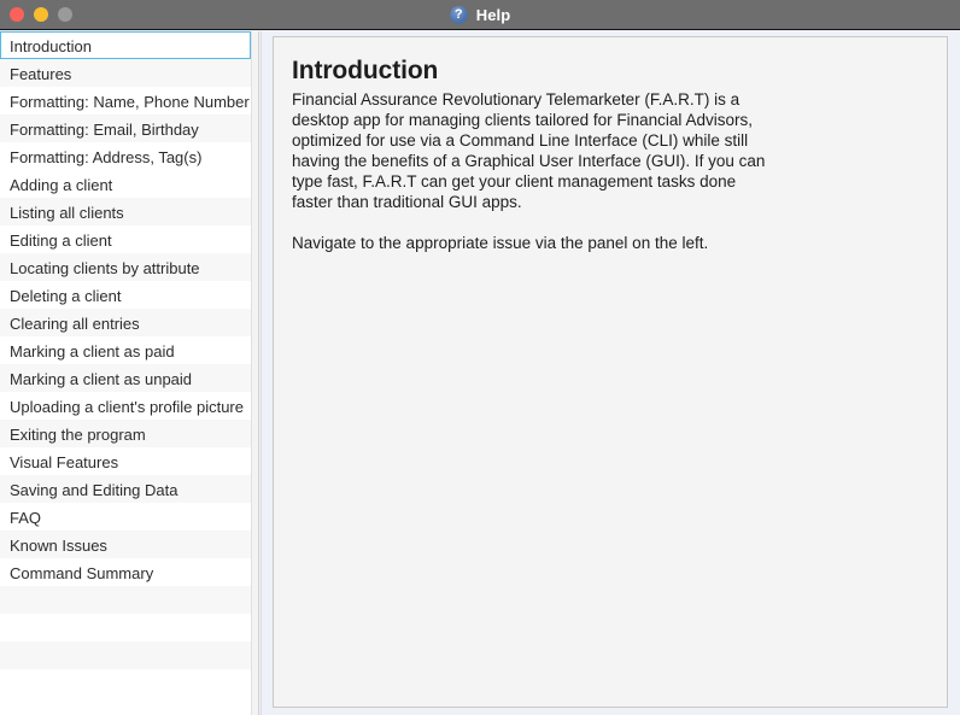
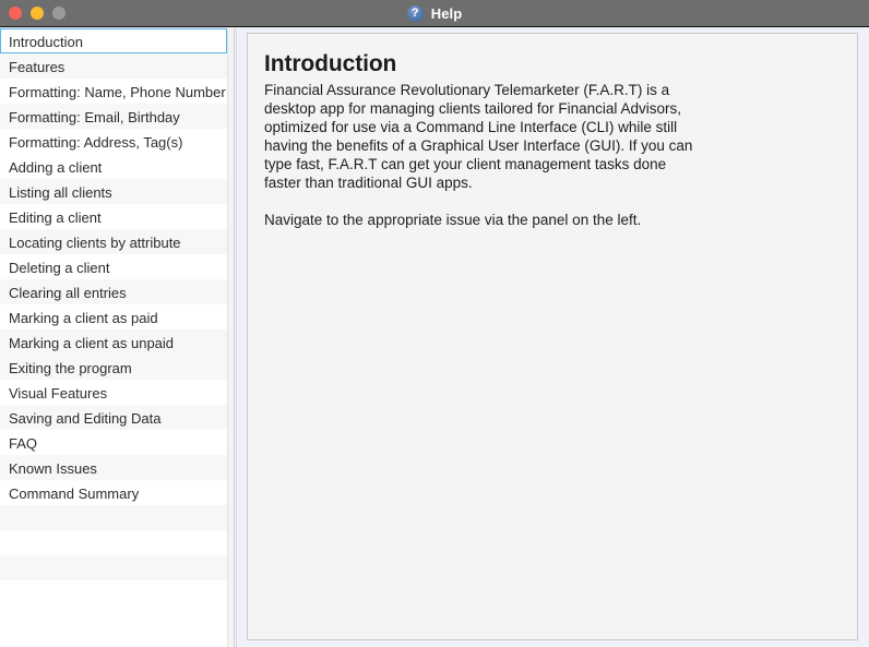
  ?
  Help
  Introduction
  Features
  Formatting: Name, Phone Number
  Formatting: Email, Birthday
  Formatting: Address, Tag(s)
  Adding a client
  Listing all clients
  Editing a client
  Locating clients by attribute
  Deleting a client
  Clearing all entries
  Marking a client as paid
  Marking a client as unpaid
- Uploading a client's profile picture
  Exiting the program
  Visual Features
  Saving and Editing Data
  FAQ
  Known Issues
  Command Summary
  Introduction
  Financial Assurance Revolutionary Telemarketer (F.A.R.T) is a desktop app for managing clients tailored for Financial Advisors, optimized for use via a Command Line Interface (CLI) while still having the benefits of a Graphical User Interface (GUI). If you can type fast, F.A.R.T can get your client management tasks done faster than traditional GUI apps.
  Navigate to the appropriate issue via the panel on the left.
